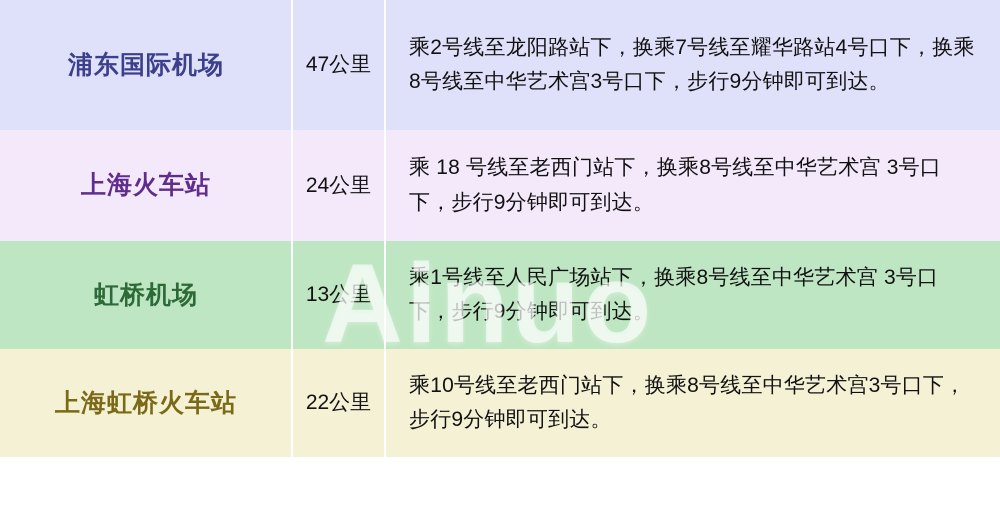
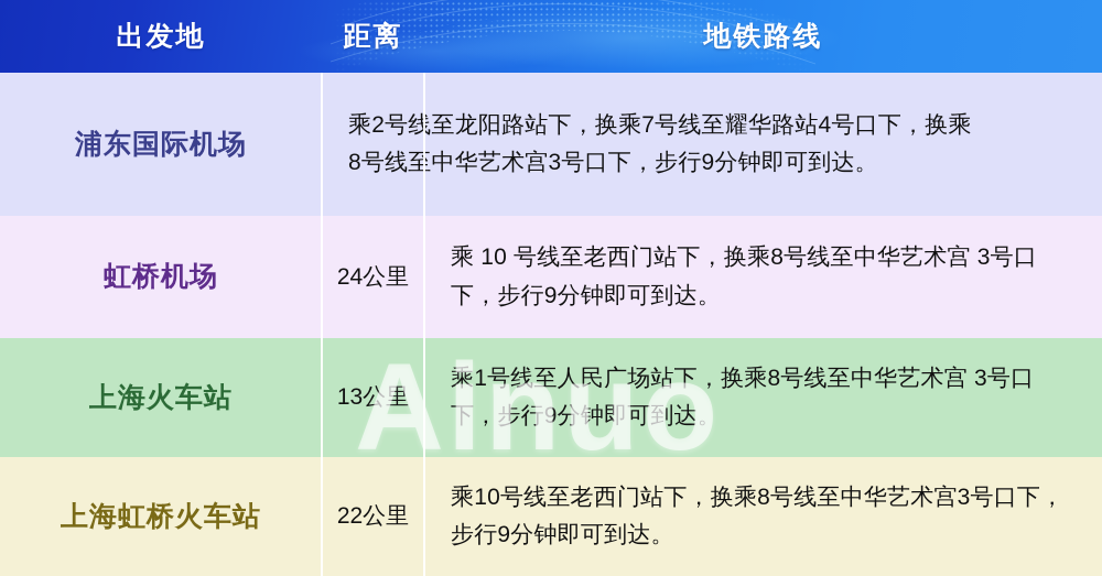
+ 出发地
+ 距离
+ 地铁路线
  浦东国际机场
- 47公里
  乘2号线至龙阳路站下，换乘7号线至耀华路站4号口下，换乘8号线至中华艺术宫3号口下，步行9分钟即可到达。
- 上海火车站
+ 虹桥机场
  24公里
- 乘 18 号线至老西门站下，换乘8号线至中华艺术宫 3号口下，步行9分钟即可到达。
+ 乘 10 号线至老西门站下，换乘8号线至中华艺术宫 3号口下，步行9分钟即可到达。
- 虹桥机场
+ 上海火车站
  13公里
  乘1号线至人民广场站下，换乘8号线至中华艺术宫 3号口下，步行9分钟即可到达。
  上海虹桥火车站
  22公里
  乘10号线至老西门站下，换乘8号线至中华艺术宫3号口下，步行9分钟即可到达。
  Ainuo
